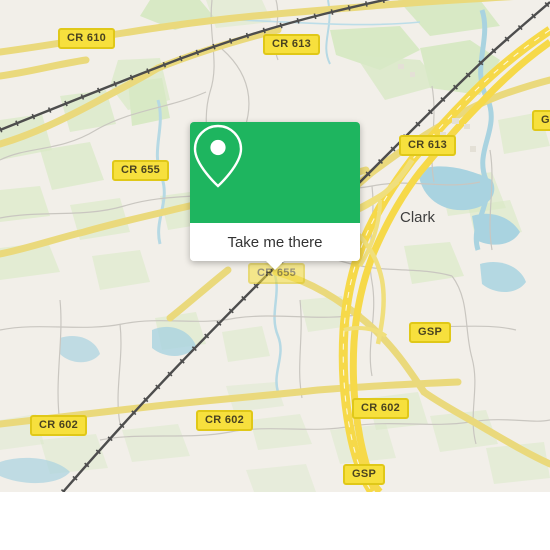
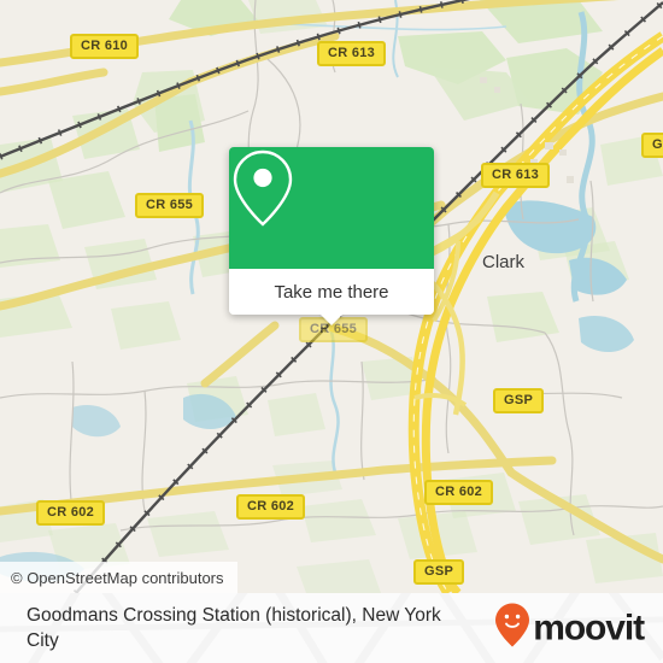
  CR 610
  CR 613
  CR 613
  CR 655
  CR 655
  GSP
  CR 602
  CR 602
  CR 602
  GSP
  Clark
  Take me there
+ © OpenStreetMap contributors
+ Goodmans Crossing Station (historical), New York City
+ moovit
